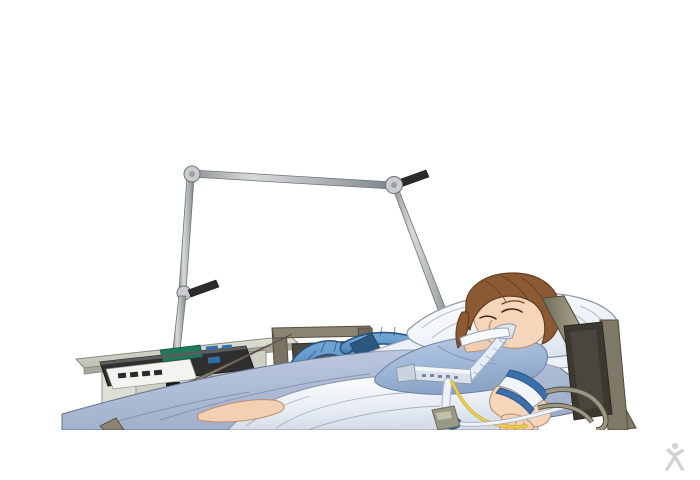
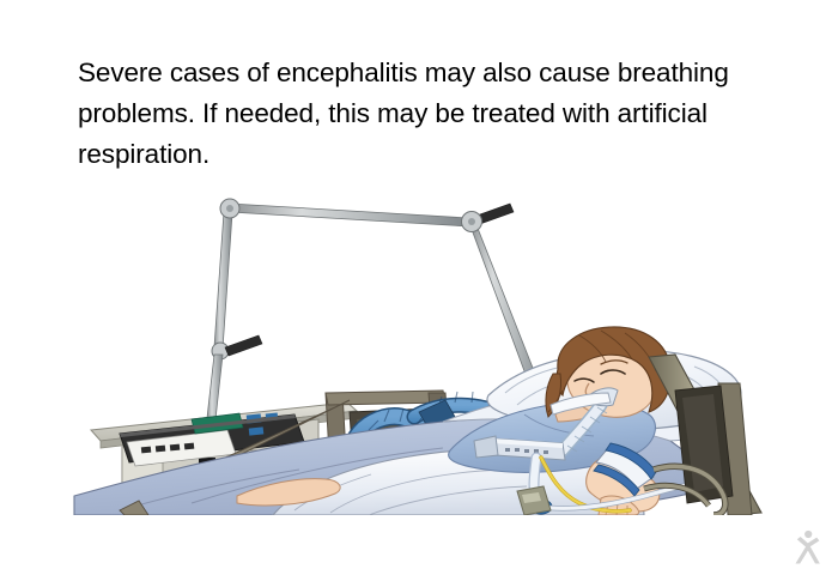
+ Severe cases of encephalitis may also cause breathing problems. If needed, this may be treated with artificial respiration.
